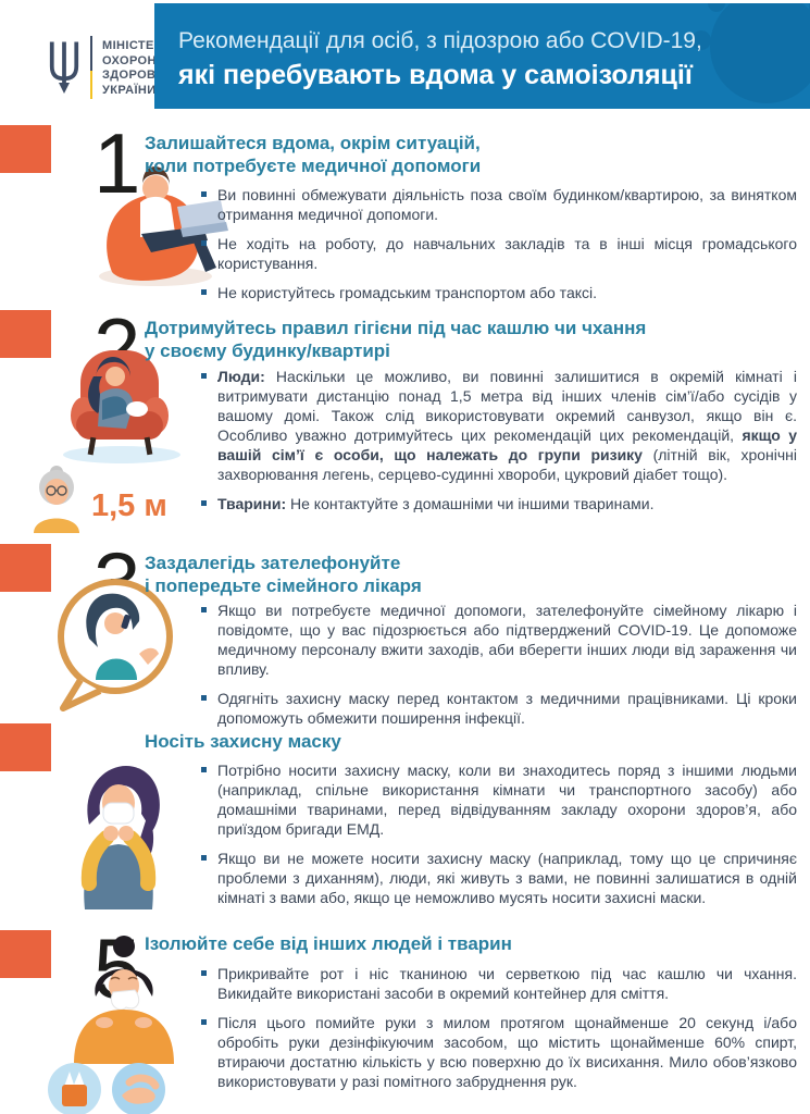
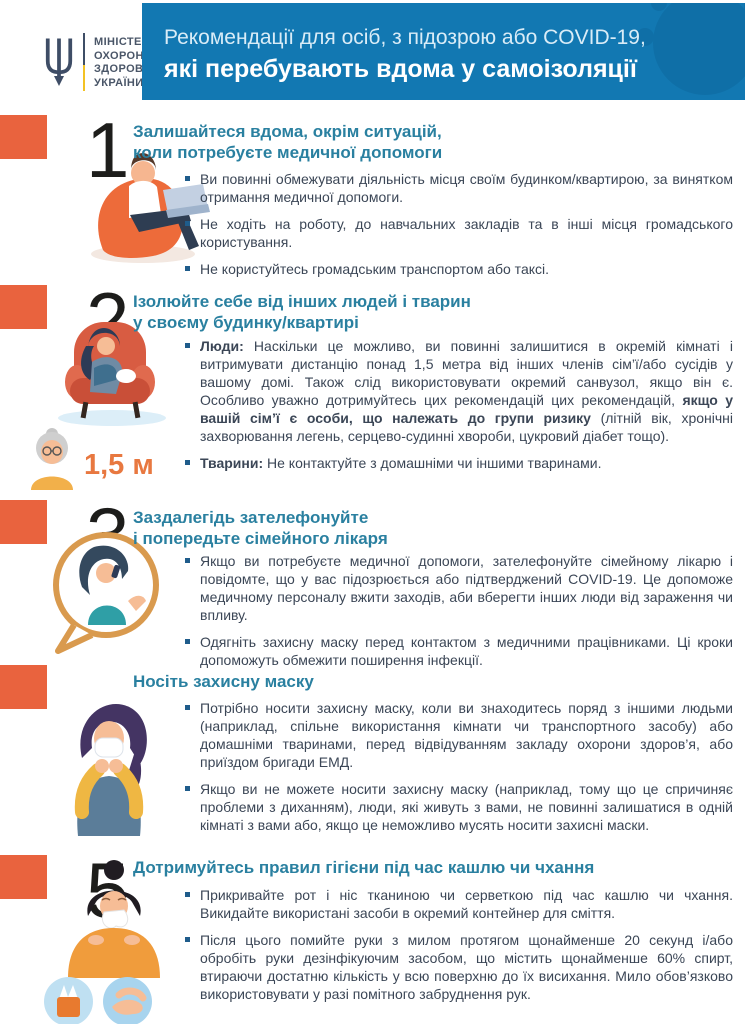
  ОХОРОН
  ЗДОРОВ
  УКРАЇНИ
  Рекомендації для осіб, з підозрою або COVID-19,
  які перебувають вдома у самоізоляції
  1
  Залишайтеся вдома, окрім ситуацій,
  коли потребуєте медичної допомоги
- Ви повинні обмежувати діяльність поза своїм будинком/квартирою, за винятком отримання медичної допомоги.
+ Ви повинні обмежувати діяльність місця своїм будинком/квартирою, за винятком отримання медичної допомоги.
  Не ходіть на роботу, до навчальних закладів та в інші місця громадського користування.
  Не користуйтесь громадським транспортом або таксі.
  2
  1,5 м
- Дотримуйтесь правил гігієни під час кашлю чи чхання
+ Ізолюйте себе від інших людей і тварин
  у своєму будинку/квартирі
  Люди: Наскільки це можливо, ви повинні залишитися в окремій кімнаті і витримувати дистанцію понад 1,5 метра від інших членів сім’ї/або сусідів у вашому домі. Також слід використовувати окремий санвузол, якщо він є. Особливо уважно дотримуйтесь цих рекомендацій цих рекомендацій, якщо у вашій сім’ї є особи, що належать до групи ризику (літній вік, хронічні захворювання легень, серцево-судинні хвороби, цукровий діабет тощо).
  Тварини: Не контактуйте з домашніми чи іншими тваринами.
  Заздалегідь зателефонуйте
  і попередьте сімейного лікаря
  Якщо ви потребуєте медичної допомоги, зателефонуйте сімейному лікарю і повідомте, що у вас підозрюється або підтверджений COVID-19. Це допоможе медичному персоналу вжити заходів, аби вберегти інших люди від зараження чи впливу.
  Одягніть захисну маску перед контактом з медичними працівниками. Ці кроки допоможуть обмежити поширення інфекції.
  Носіть захисну маску
  Потрібно носити захисну маску, коли ви знаходитесь поряд з іншими людьми (наприклад, спільне використання кімнати чи транспортного засобу) або домашніми тваринами, перед відвідуванням закладу охорони здоров’я, або приїздом бригади ЕМД.
  Якщо ви не можете носити захисну маску (наприклад, тому що це спричиняє проблеми з диханням), люди, які живуть з вами, не повинні залишатися в одній кімнаті з вами або, якщо це неможливо мусять носити захисні маски.
  5
- Ізолюйте себе від інших людей і тварин
+ Дотримуйтесь правил гігієни під час кашлю чи чхання
  Прикривайте рот і ніс тканиною чи серветкою під час кашлю чи чхання. Викидайте використані засоби в окремий контейнер для сміття.
  Після цього помийте руки з милом протягом щонайменше 20 секунд і/або обробіть руки дезінфікуючим засобом, що містить щонайменше 60% спирт, втираючи достатню кількість у всю поверхню до їх висихання. Мило обов’язково використовувати у разі помітного забруднення рук.
